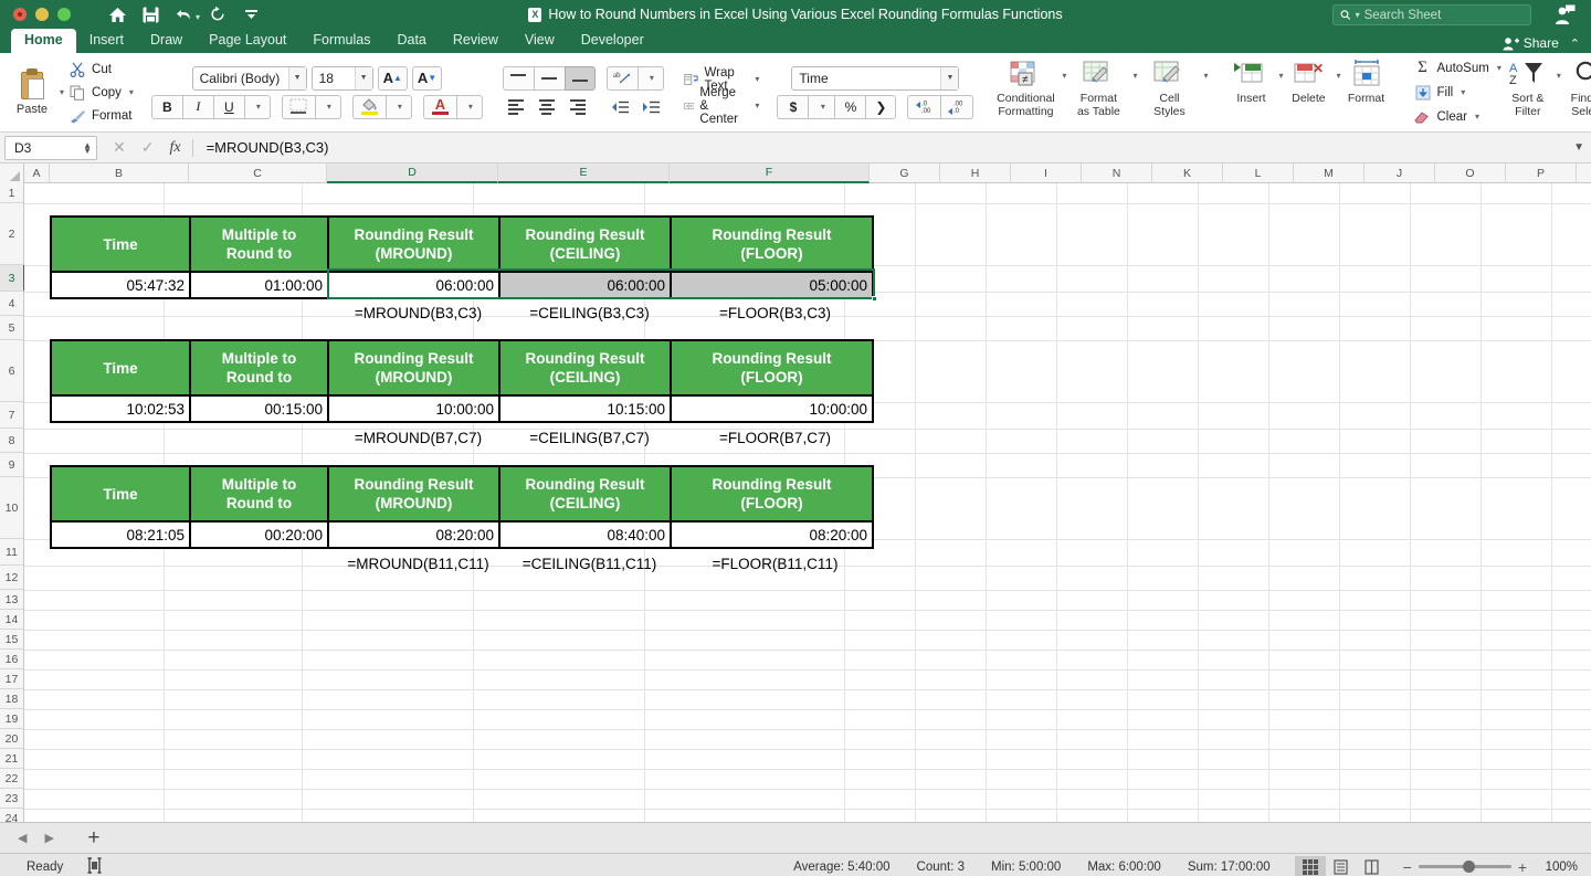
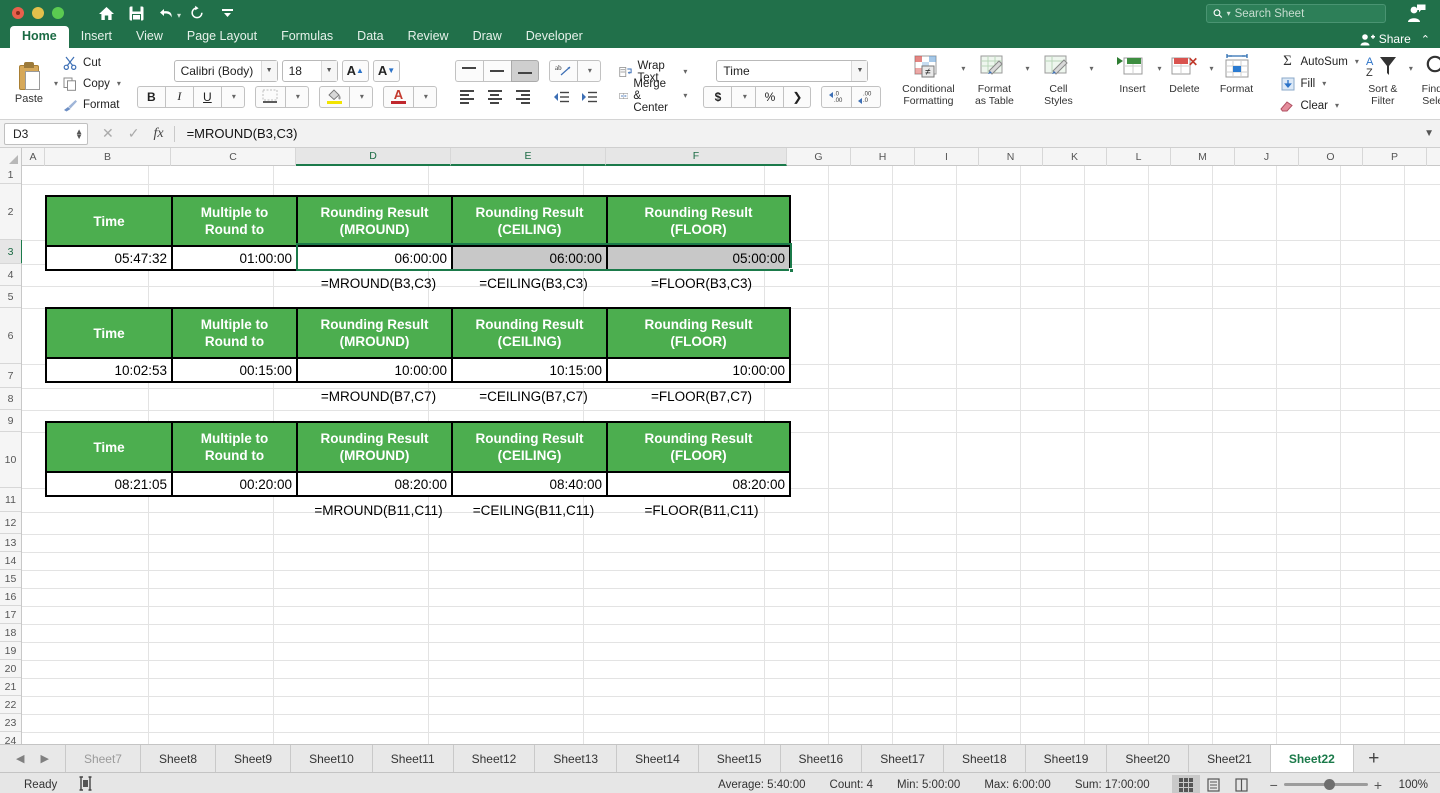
  ▾
- How to Round Numbers in Excel Using Various Excel Rounding Formulas Functions
  ▾
  Search Sheet
  Home
  Insert
- Draw
+ View
  Page Layout
  Formulas
  Data
  Review
- View
+ Draw
  Developer
  Share
  ⌃
  Paste
  ▾
  Cut
  Copy
  ▾
  Format
  Calibri (Body)
  18
  A
  ▲
  A
  ▼
  B
  I
  U
  ▾
  ▾
  ▾
  A
  ▾
  ab
  ▾
  Wrap Text
  ▾
  Merge & Center
  ▾
  Time
  $
  ▾
  %
  ❯
  ≠
  Conditional
  Formatting
  ▾
  Format
  as Table
  ▾
  Cell
  Styles
  ▾
  Insert
  ▾
  ✕
  Delete
  ▾
  Format
  Σ
  AutoSum
  ▾
  Fill
  ▾
  Clear
  ▾
  A
  Z
  Sort &
  Filter
  ▾
  Find
  D3
  ▲
  ▼
  ✕
  ✓
  fx
  =MROUND(B3,C3)
  ▼
  A
  B
  C
  D
  E
  F
  G
  H
  I
  N
  K
  L
  M
  J
  O
  P
  1
  2
  3
  4
  5
  6
  7
  8
  9
  10
  11
  12
  13
  14
  15
  16
  17
  18
  19
  20
  21
  22
  23
  24
  Time
  Multiple to
  Round to
  Rounding Result
  (MROUND)
  Rounding Result
  (CEILING)
  Rounding Result
  (FLOOR)
  05:47:32
  01:00:00
  06:00:00
  06:00:00
  05:00:00
  =MROUND(B3,C3)
  =CEILING(B3,C3)
  =FLOOR(B3,C3)
  Time
  Multiple to
  Round to
  Rounding Result
  (MROUND)
  Rounding Result
  (CEILING)
  Rounding Result
  (FLOOR)
  10:02:53
  00:15:00
  10:00:00
  10:15:00
  10:00:00
  =MROUND(B7,C7)
  =CEILING(B7,C7)
  =FLOOR(B7,C7)
  Time
  Multiple to
  Round to
  Rounding Result
  (MROUND)
  Rounding Result
  (CEILING)
  Rounding Result
  (FLOOR)
  08:21:05
  00:20:00
  08:20:00
  08:40:00
  08:20:00
  =MROUND(B11,C11)
  =CEILING(B11,C11)
  =FLOOR(B11,C11)
  ◀
  ▶
+ Sheet7
+ Sheet8
+ Sheet9
+ Sheet10
+ Sheet11
+ Sheet12
+ Sheet13
+ Sheet14
+ Sheet15
+ Sheet16
+ Sheet17
+ Sheet18
+ Sheet19
+ Sheet20
+ Sheet21
+ Sheet22
  +
  Ready
  Average: 5:40:00
- Count: 3
+ Count: 4
  Min: 5:00:00
  Max: 6:00:00
  Sum: 17:00:00
  −
  +
  100%
